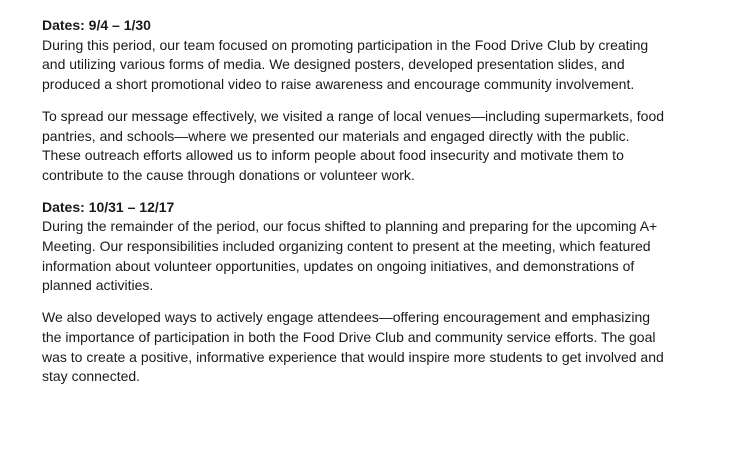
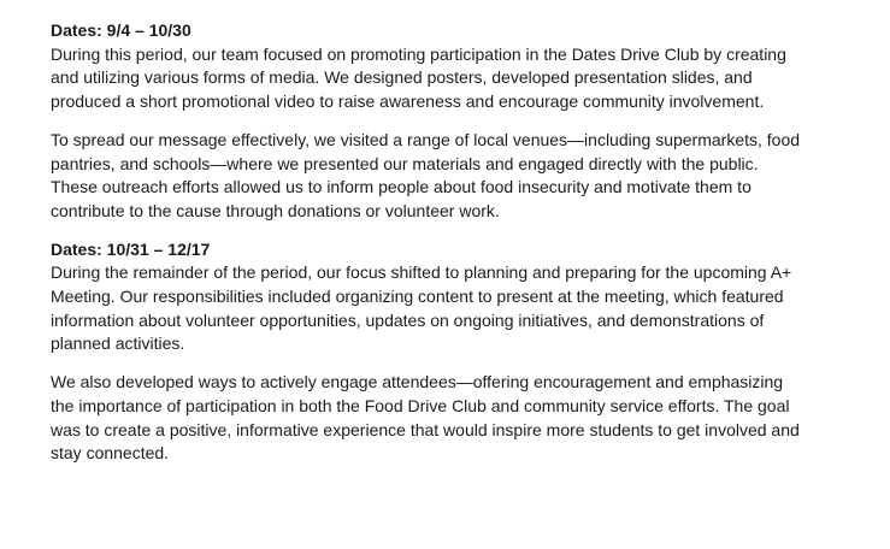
- Dates: 9/4 – 1/30
+ Dates: 9/4 – 10/30
- During this period, our team focused on promoting participation in the Food Drive Club by creating and utilizing various forms of media. We designed posters, developed presentation slides, and produced a short promotional video to raise awareness and encourage community involvement.
+ During this period, our team focused on promoting participation in the Dates Drive Club by creating and utilizing various forms of media. We designed posters, developed presentation slides, and produced a short promotional video to raise awareness and encourage community involvement.
  To spread our message effectively, we visited a range of local venues—including supermarkets, food pantries, and schools—where we presented our materials and engaged directly with the public. These outreach efforts allowed us to inform people about food insecurity and motivate them to contribute to the cause through donations or volunteer work.
  Dates: 10/31 – 12/17
  During the remainder of the period, our focus shifted to planning and preparing for the upcoming A+ Meeting. Our responsibilities included organizing content to present at the meeting, which featured information about volunteer opportunities, updates on ongoing initiatives, and demonstrations of planned activities.
  We also developed ways to actively engage attendees—offering encouragement and emphasizing the importance of participation in both the Food Drive Club and community service efforts. The goal was to create a positive, informative experience that would inspire more students to get involved and stay connected.
